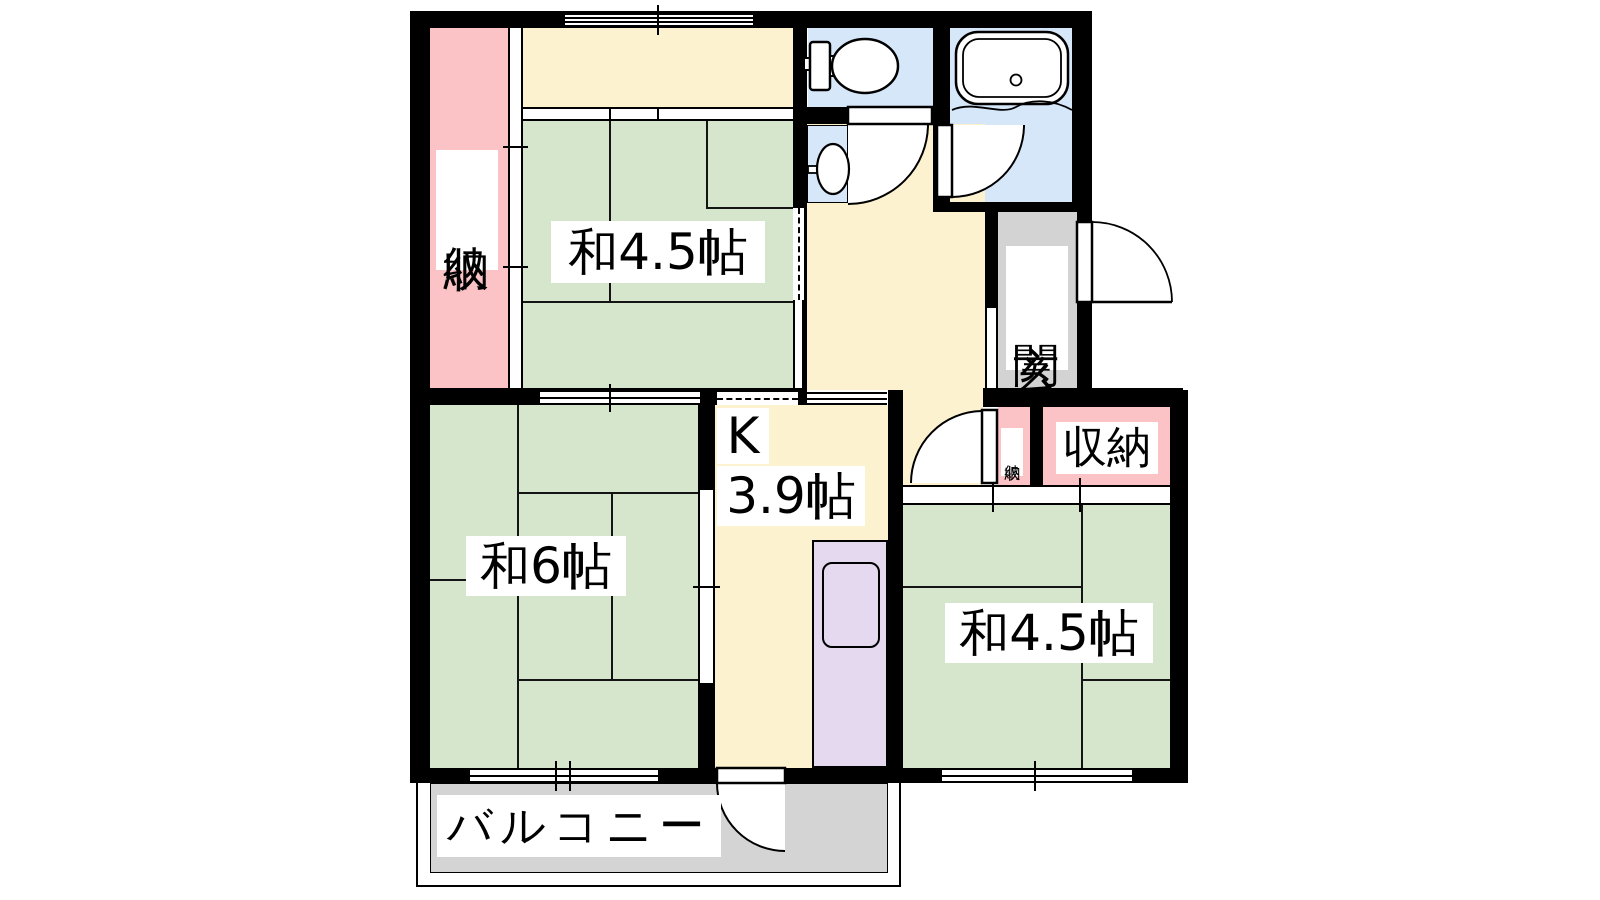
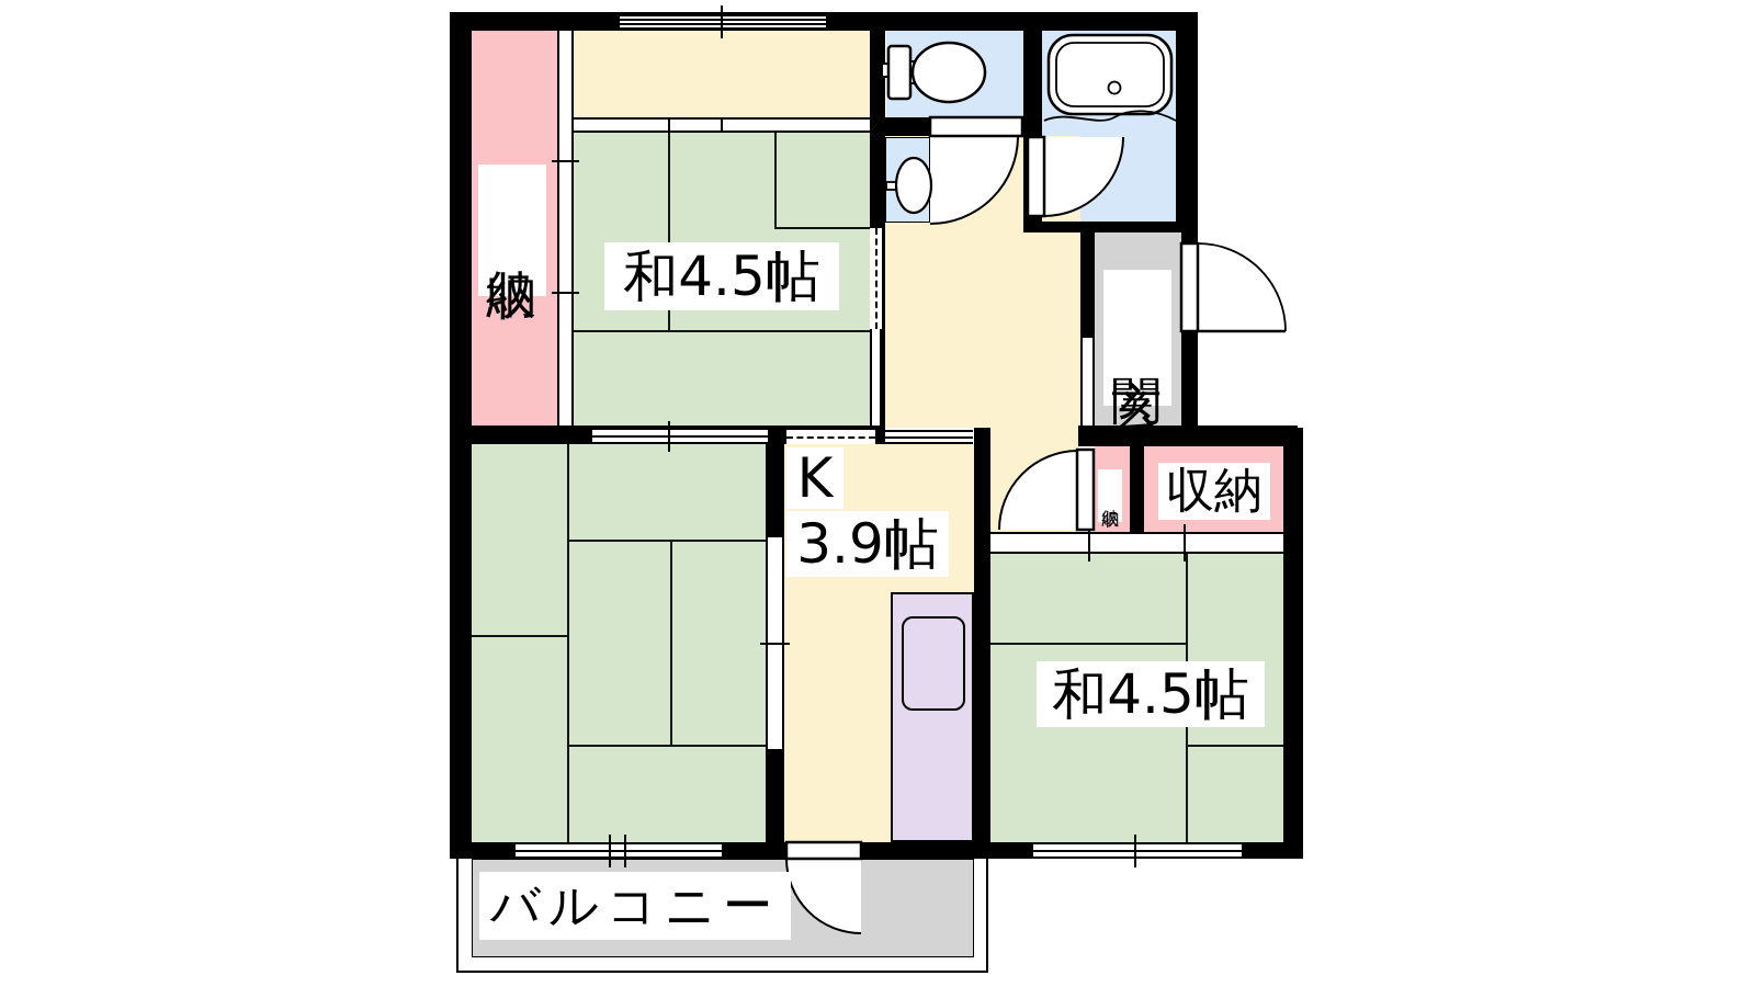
  和4.5帖
- 和6帖
  K
  3.9帖
  和4.5帖
  収納
  バルコニー
